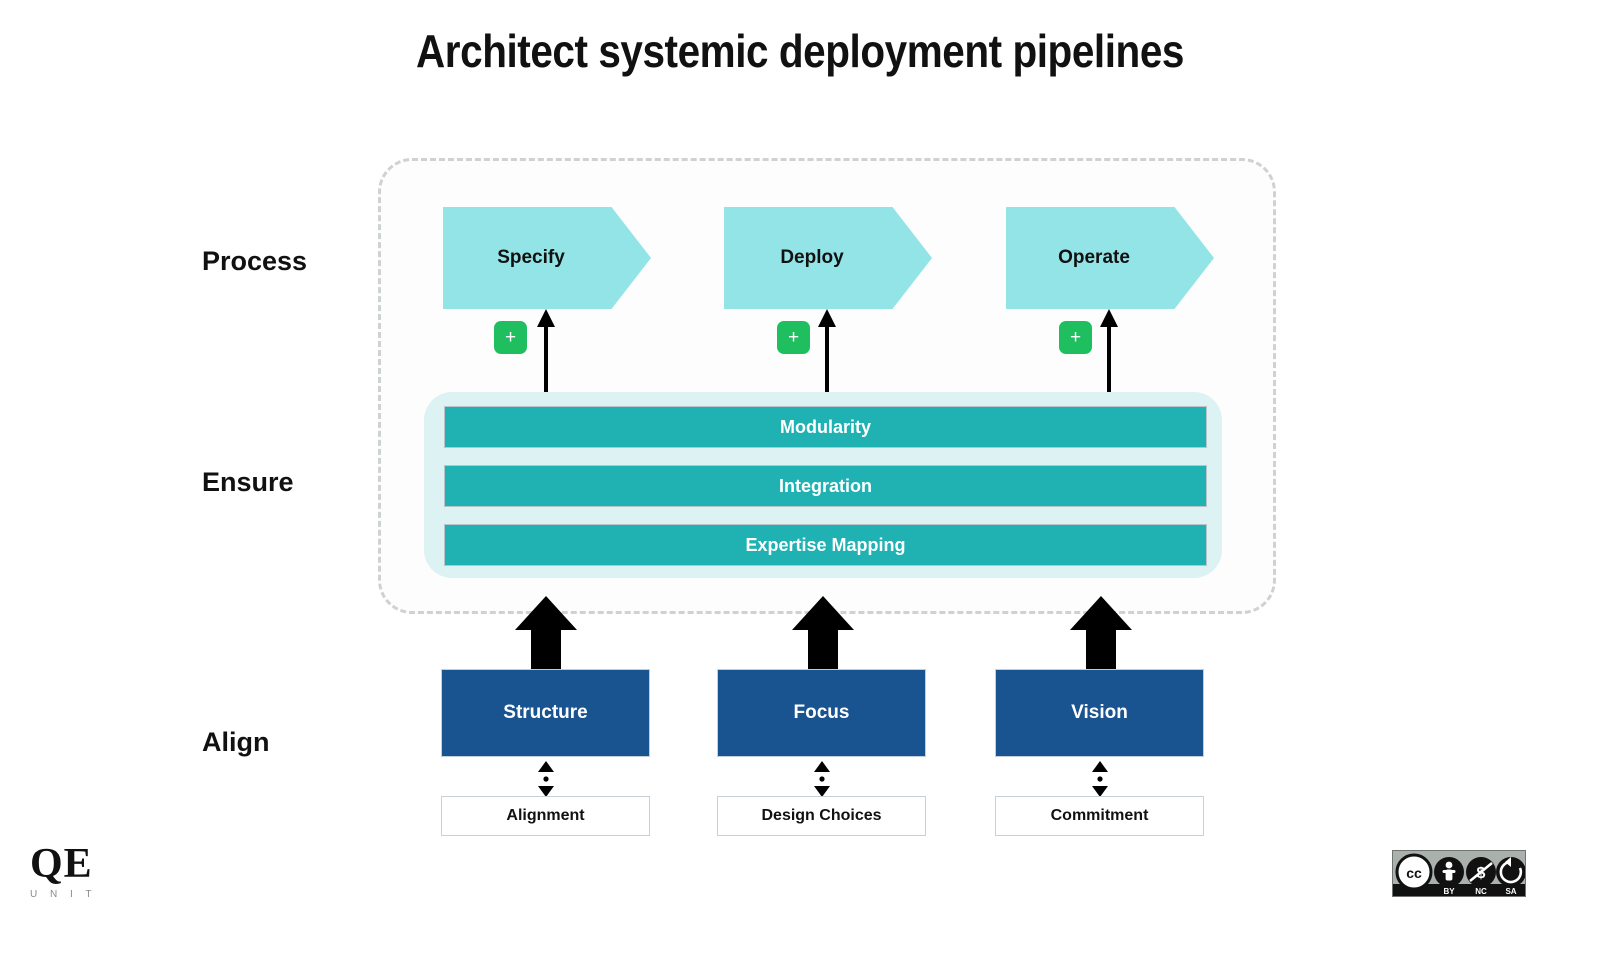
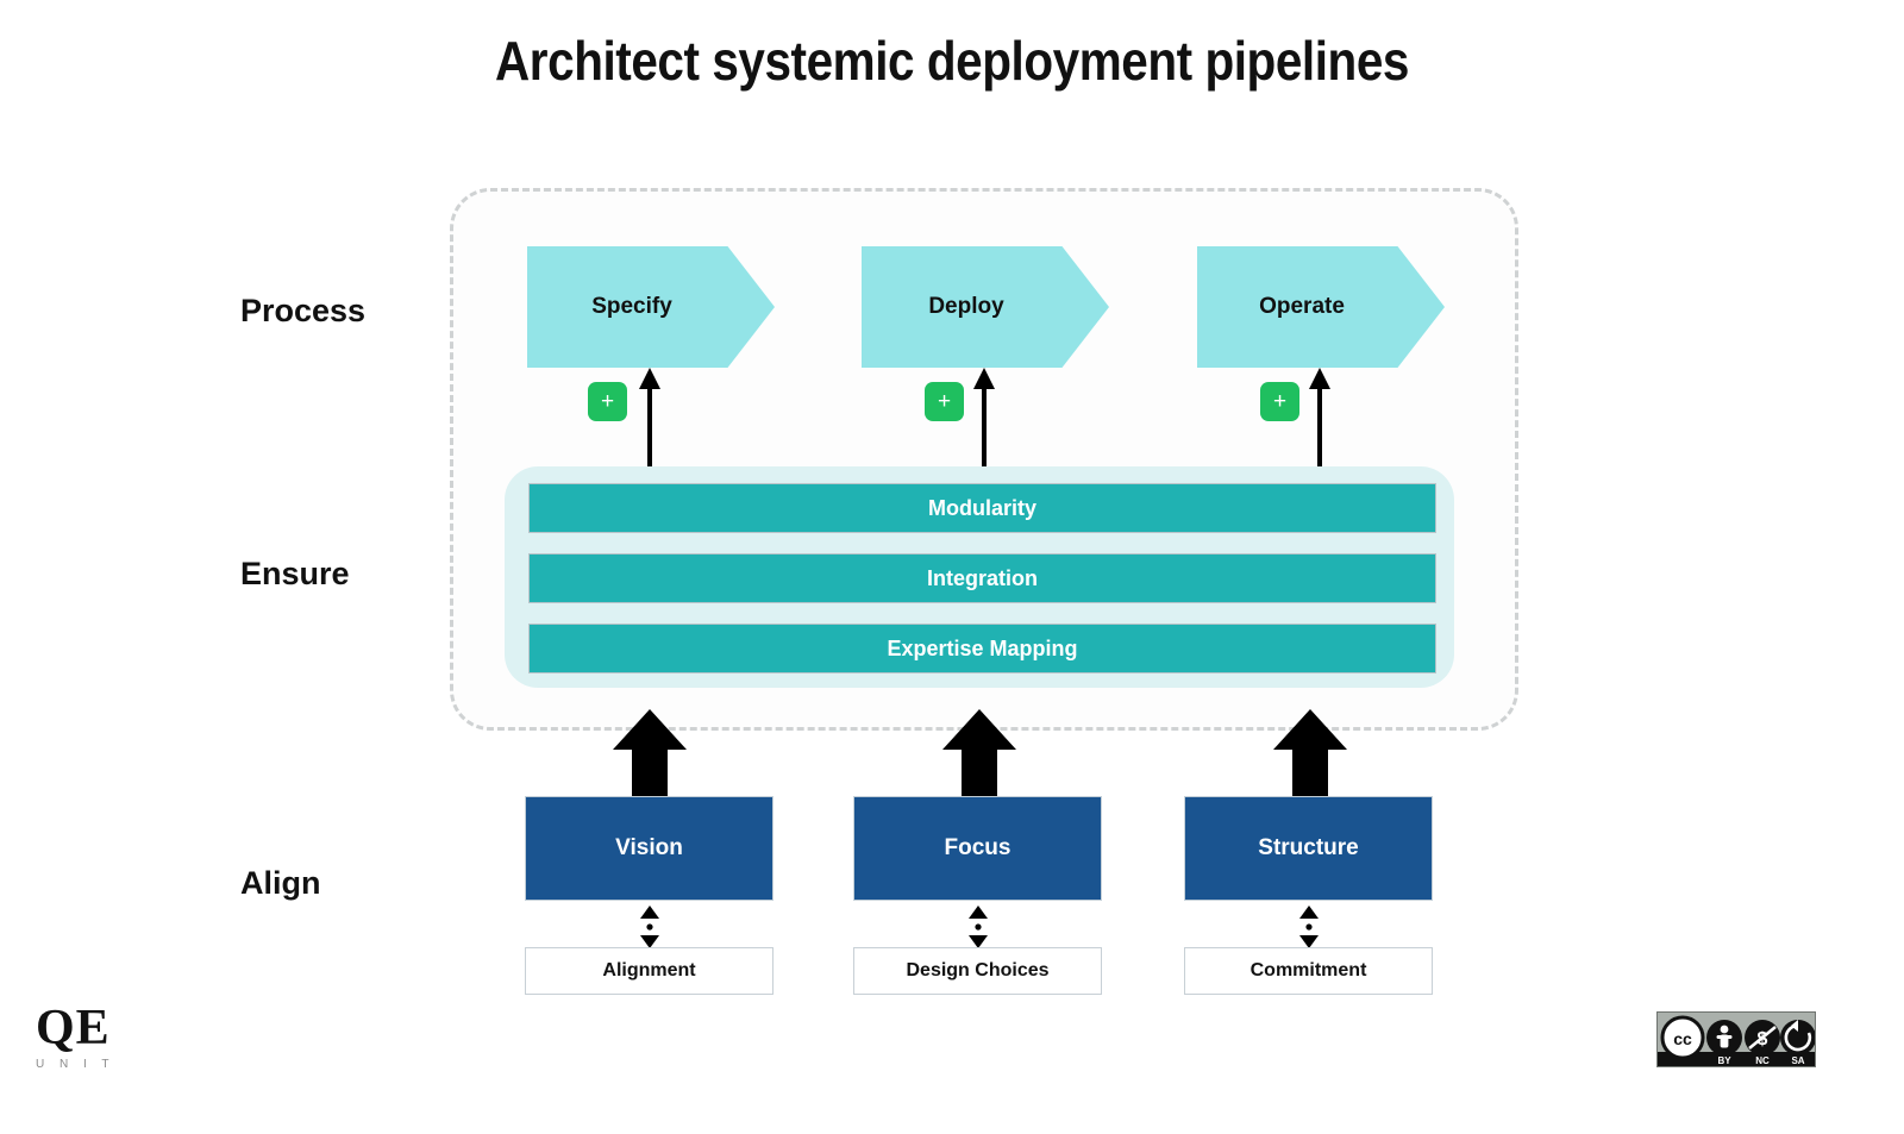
  Architect systemic deployment pipelines
  Process
  Ensure
  Align
  Specify
  Deploy
  Operate
  +
  +
  +
  Modularity
  Integration
  Expertise Mapping
- Structure
+ Vision
  Focus
- Vision
+ Structure
  Alignment
  Design Choices
  Commitment
  QE
  U N I T
  cc
  BY
  NC
  SA
